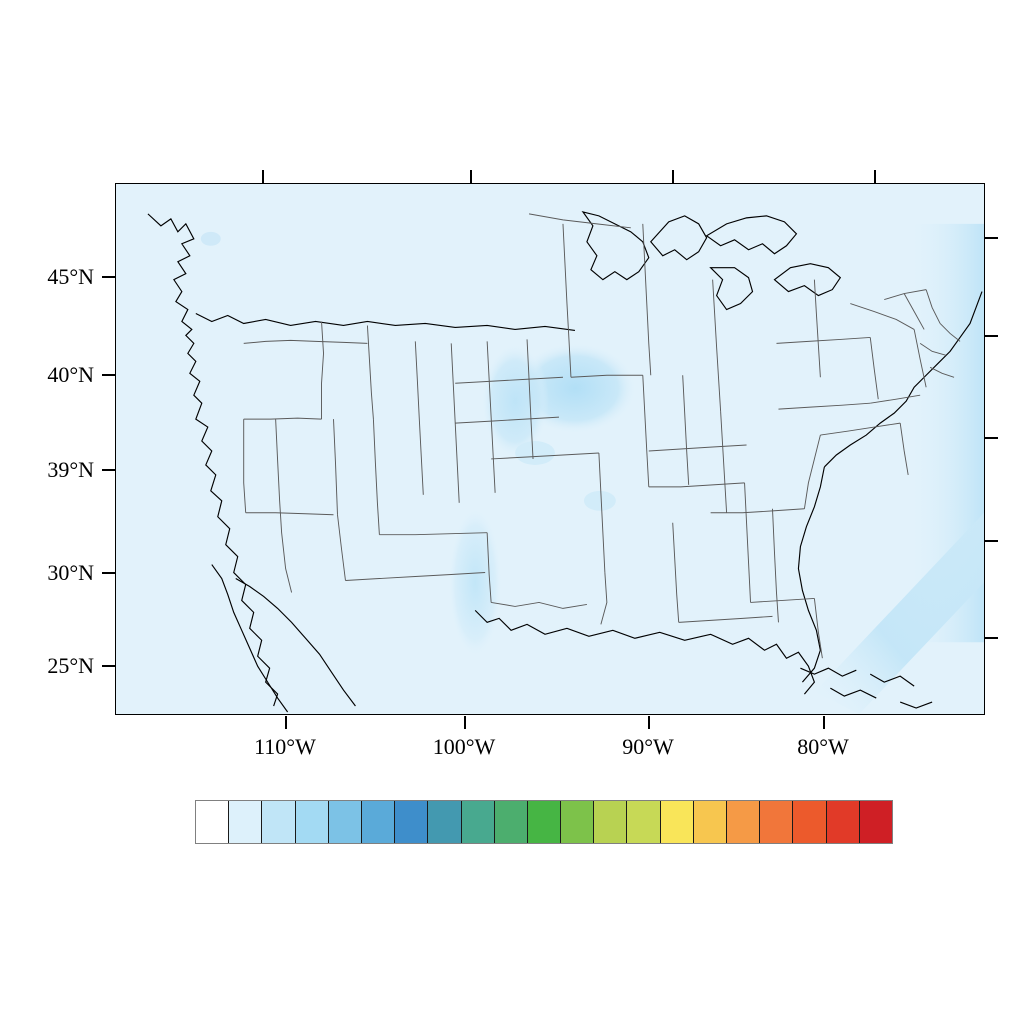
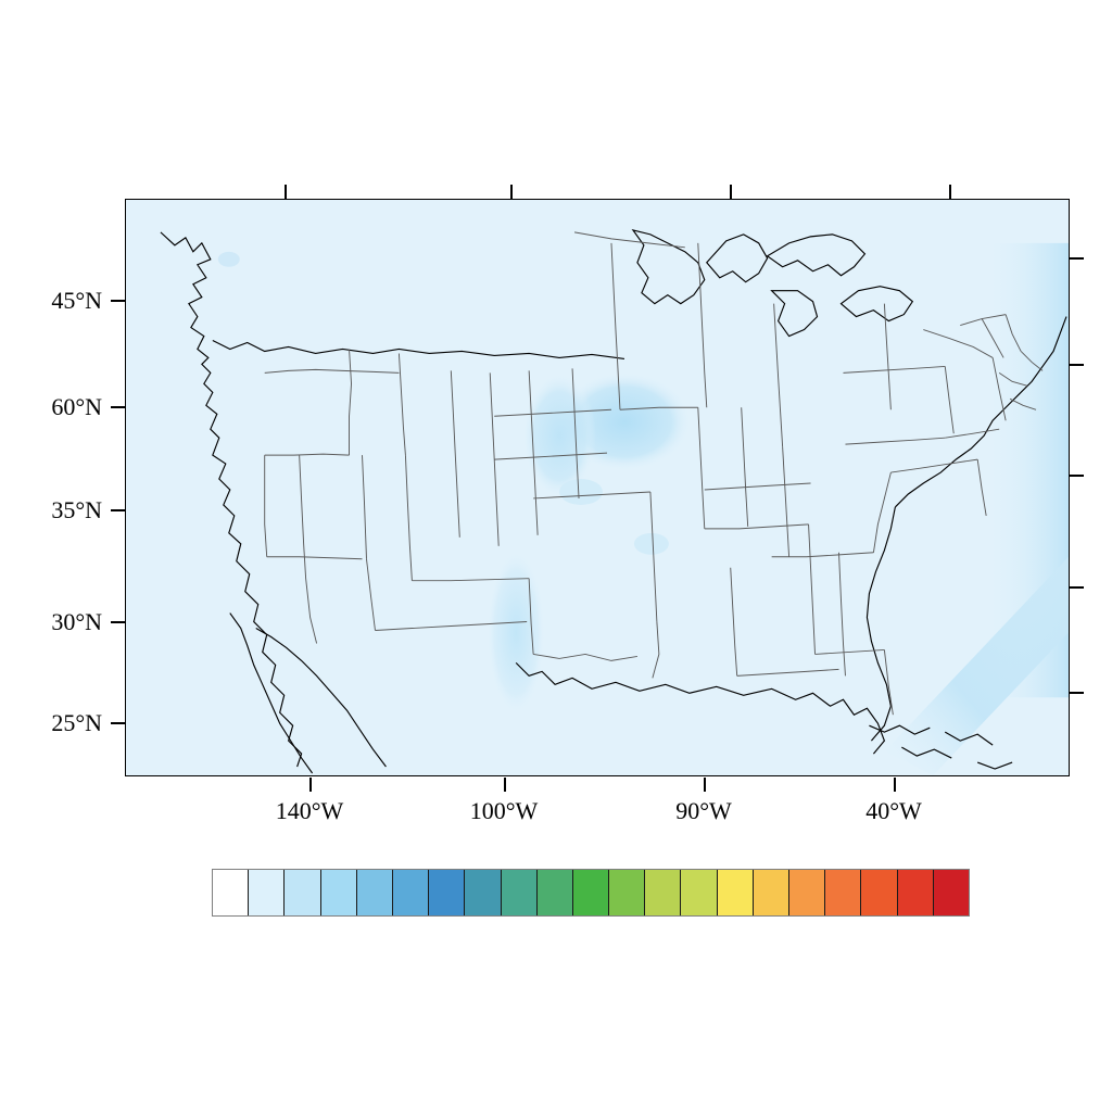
  45°N
- 40°N
+ 60°N
- 39°N
+ 35°N
  30°N
  25°N
- 110°W
+ 140°W
  100°W
  90°W
- 80°W
+ 40°W
